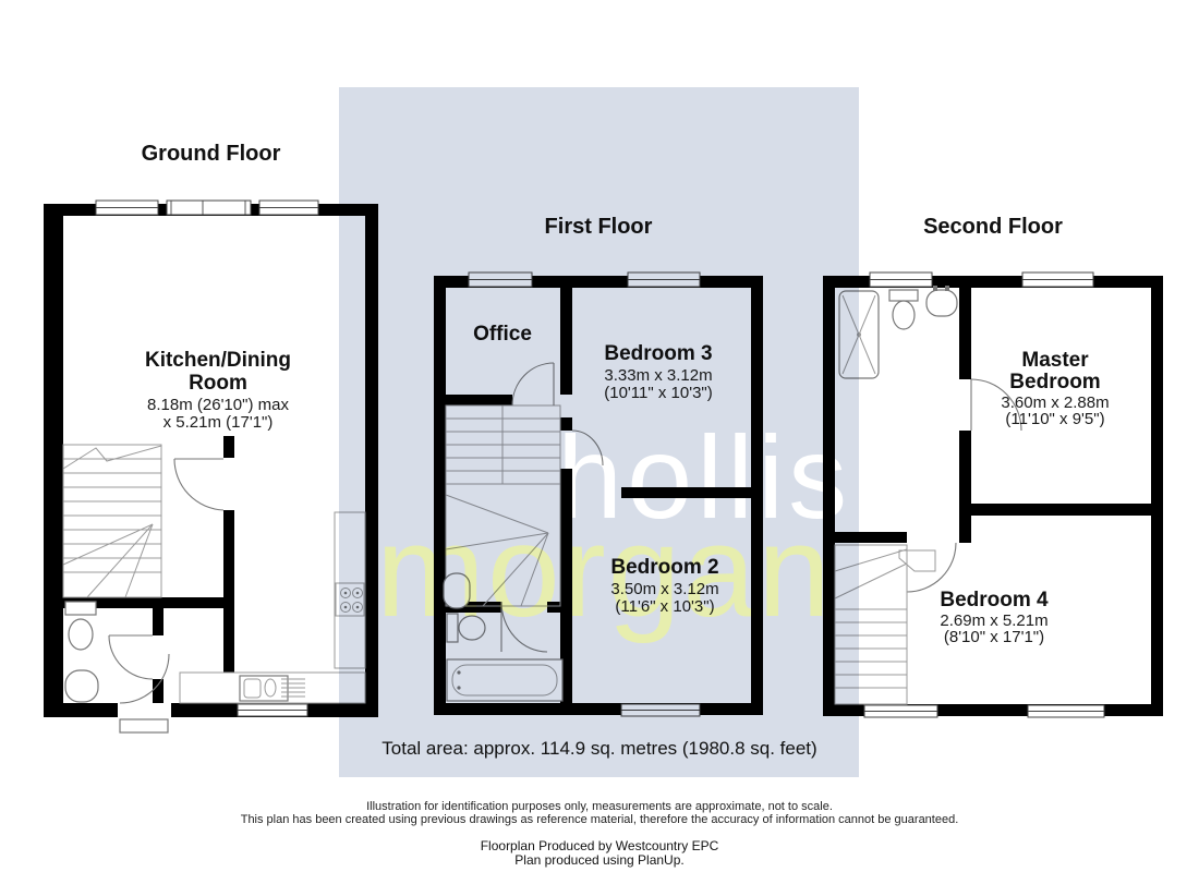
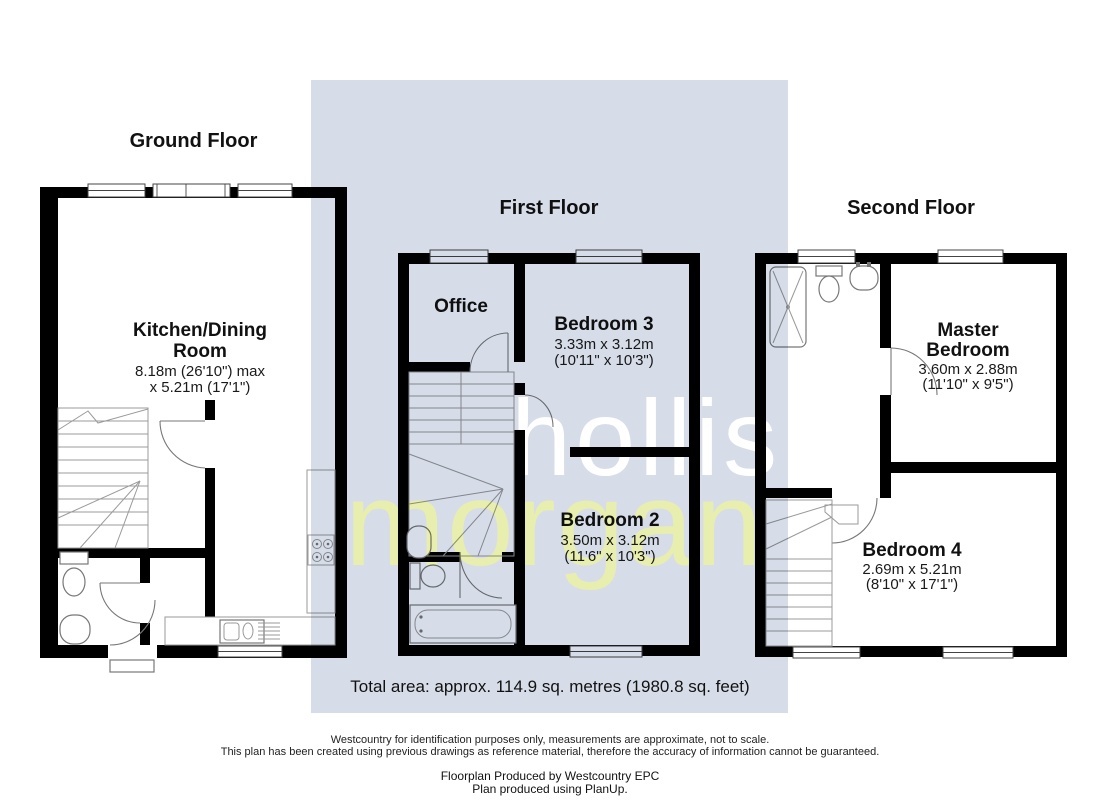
  Ground Floor
  Kitchen/Dining
  Room
  8.18m (26'10") max
  x 5.21m (17'1")
  Second Floor
  Master
  Bedroom
  3.60m x 2.88m
  (11'10" x 9'5")
  Bedroom 4
  2.69m x 5.21m
  (8'10" x 17'1")
  hollis
  morgan
  Total area: approx. 114.9 sq. metres (1980.8 sq. feet)
- Illustration for identification purposes only, measurements are approximate, not to scale.
+ Westcountry for identification purposes only, measurements are approximate, not to scale.
  This plan has been created using previous drawings as reference material, therefore the accuracy of information cannot be guaranteed.
  Floorplan Produced by Westcountry EPC
  Plan produced using PlanUp.
